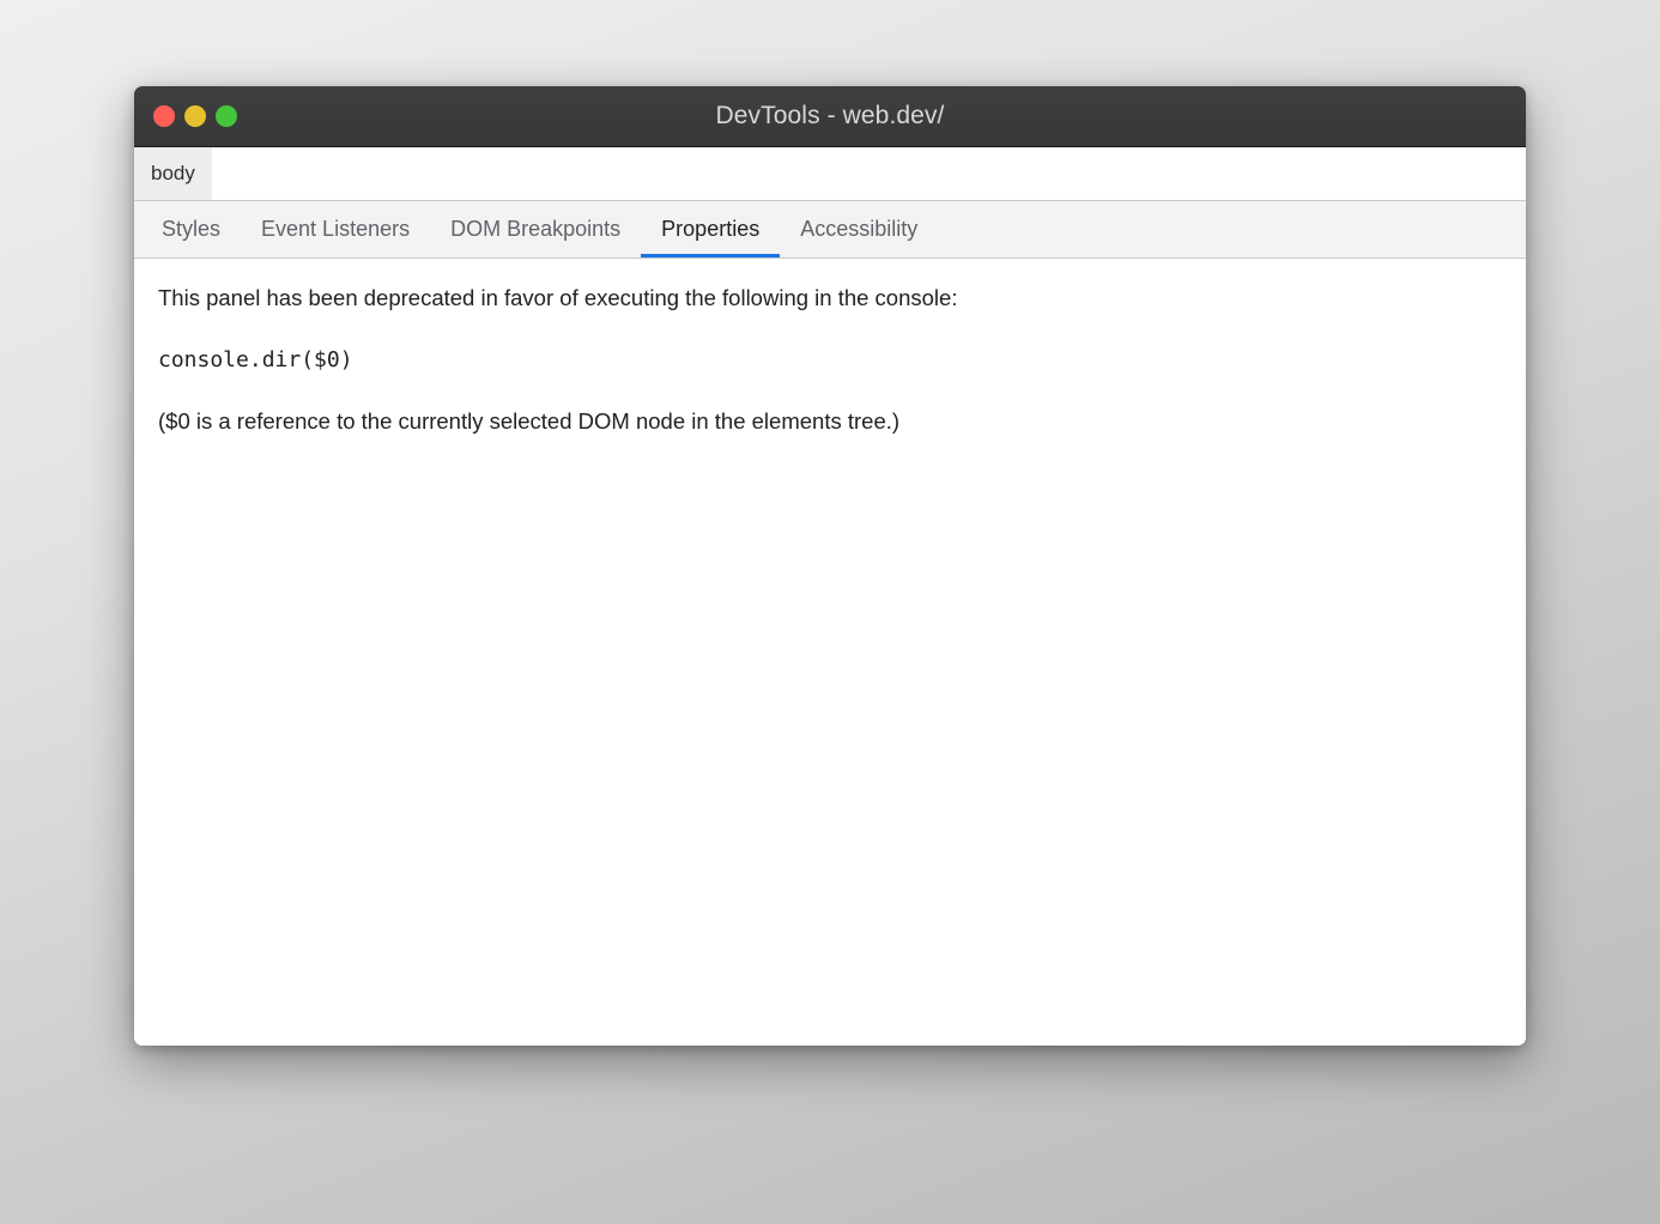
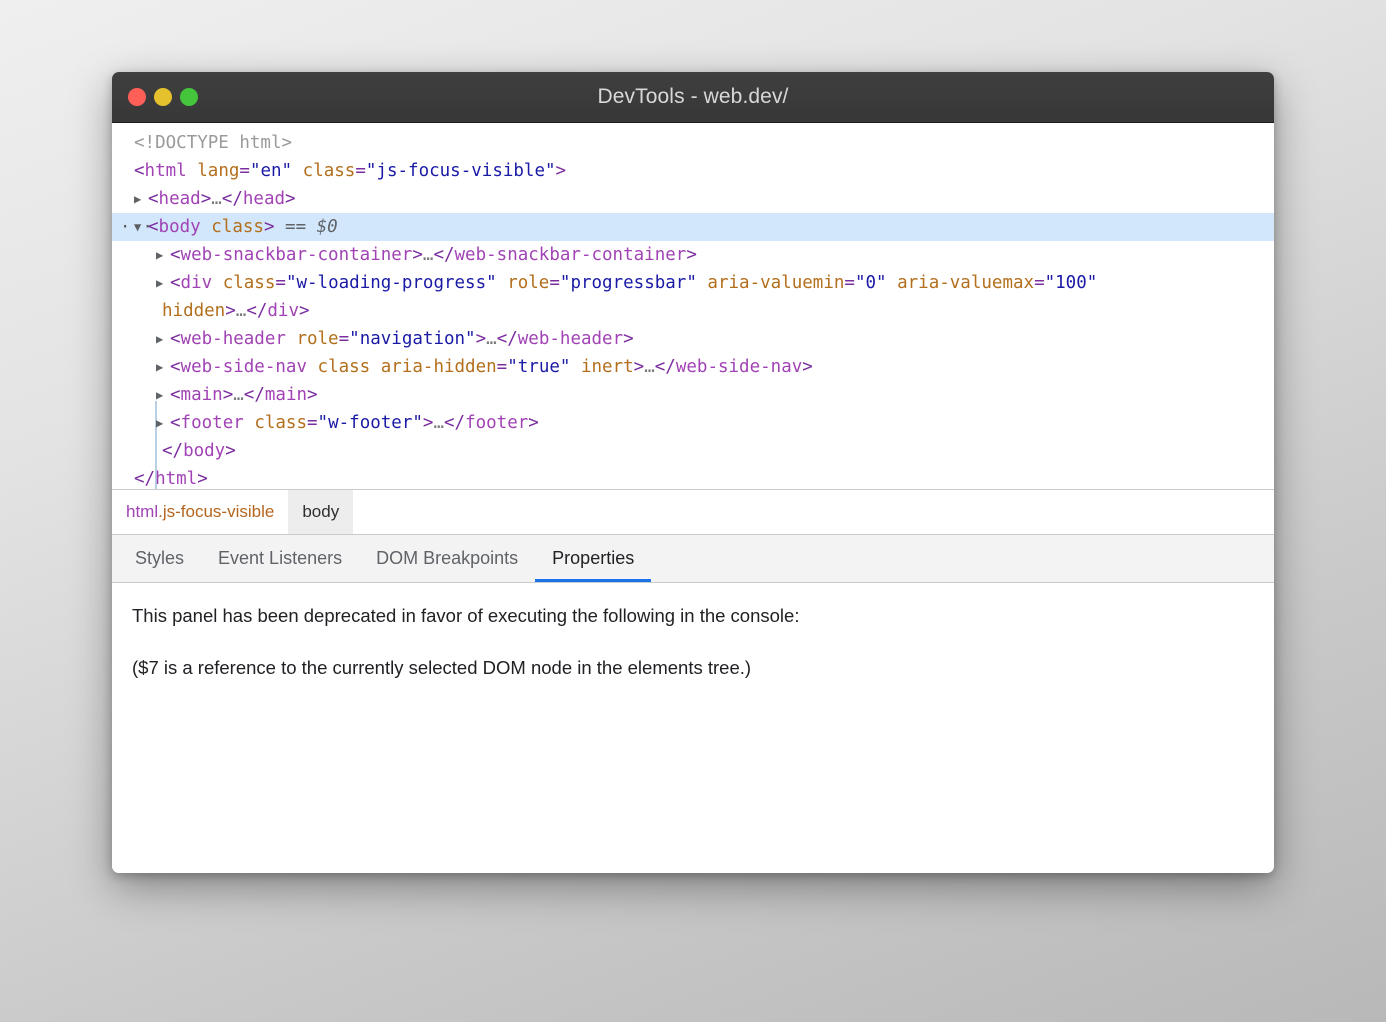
  DevTools - web.dev/
+ <!DOCTYPE html>
+ <html lang="en" class="js-focus-visible">
+ ▶ <head>…</head>
+ ···
+ ▼ <body class> == $0
+ ▶ <web-snackbar-container>…</web-snackbar-container>
+ ▶ <div class="w-loading-progress" role="progressbar" aria-valuemin="0" aria-valuemax="100"
+ hidden>…</div>
+ ▶ <web-header role="navigation">…</web-header>
+ ▶ <web-side-nav class aria-hidden="true" inert>…</web-side-nav>
+ ▶ <main>…</main>
+ ▶ <footer class="w-footer">…</footer>
+ </body>
+ </html>
+ html
+ .js-focus-visible
  body
  Styles
  Event Listeners
  DOM Breakpoints
  Properties
- Accessibility
  This panel has been deprecated in favor of executing the following in the console:
- console.dir($0)
- ($0 is a reference to the currently selected DOM node in the elements tree.)
+ ($7 is a reference to the currently selected DOM node in the elements tree.)
